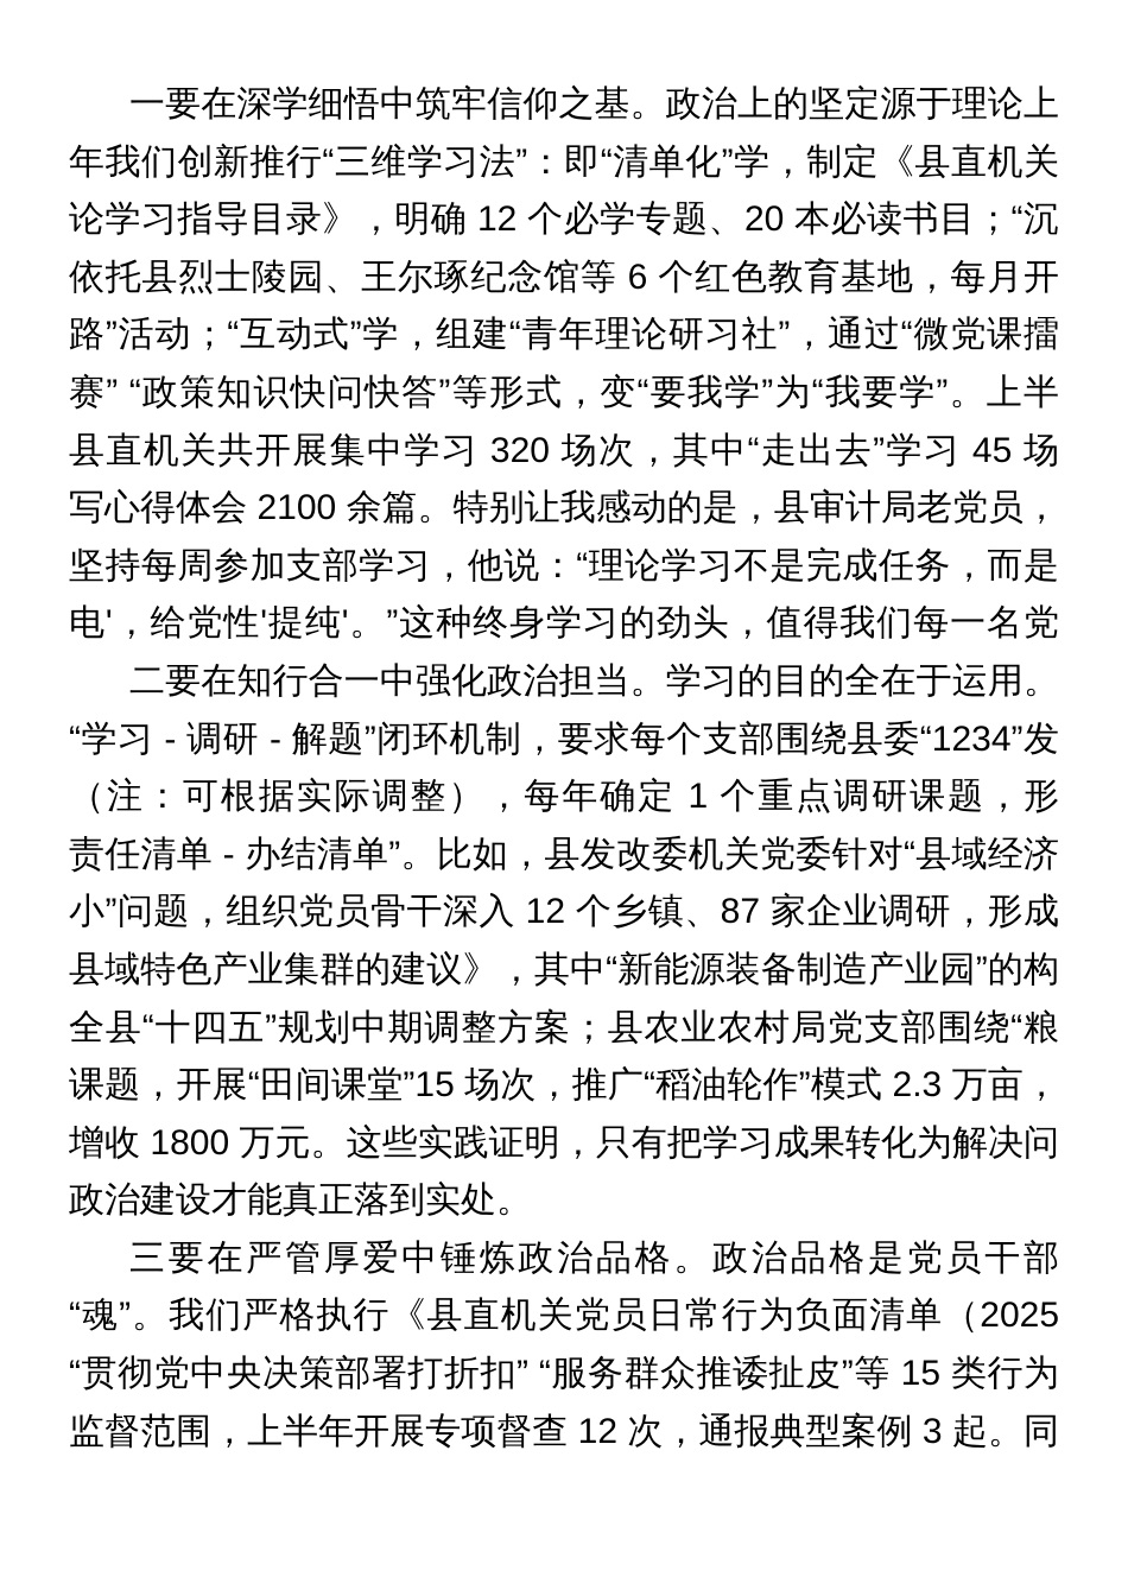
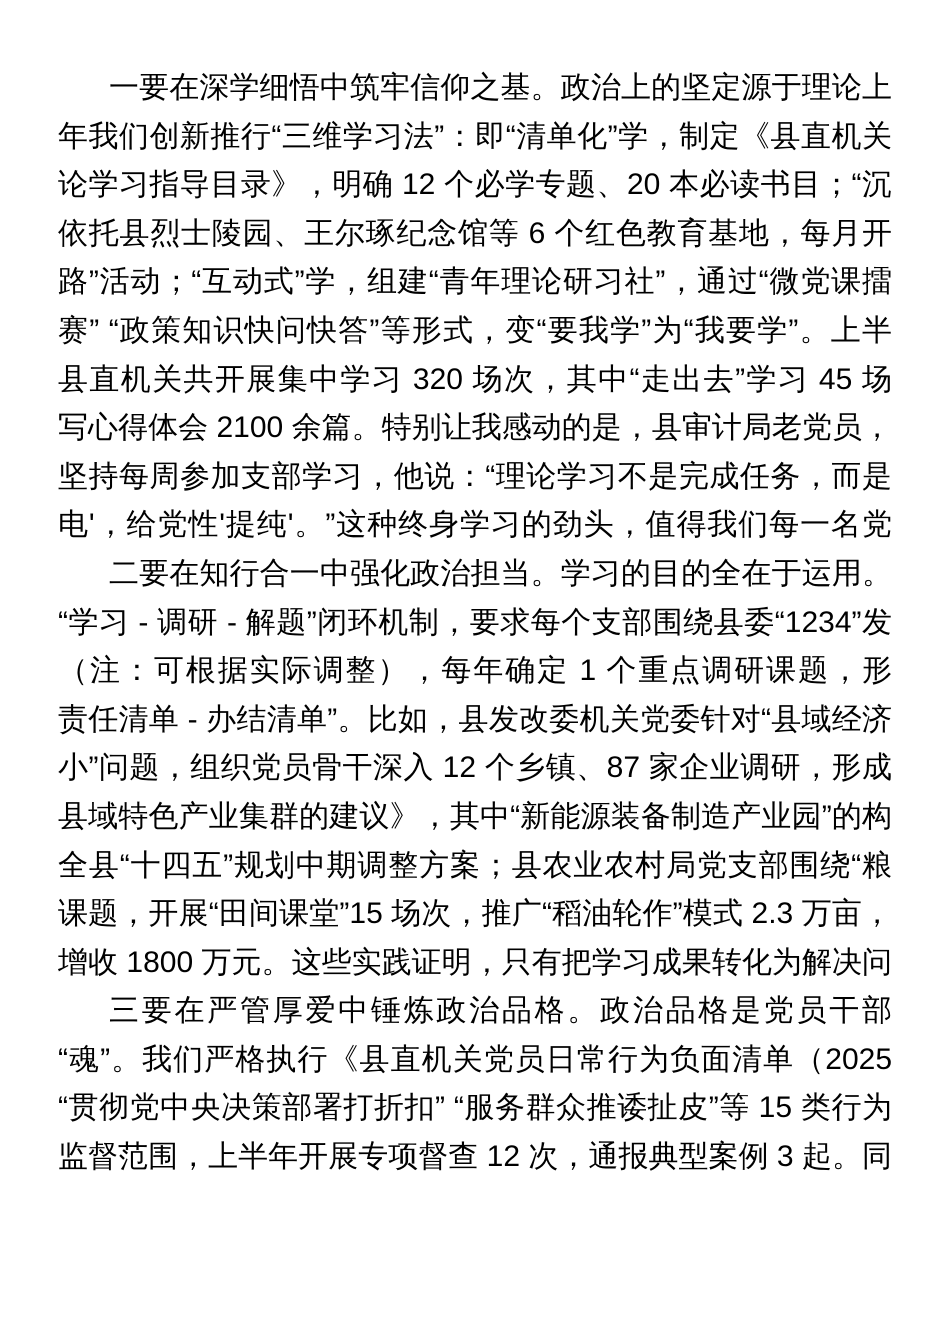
  一要在深学细悟中筑牢信仰之基。政治上的坚定源于理论上
  年我们创新推行“三维学习法”：即“清单化”学，制定《县直机关
  论学习指导目录》，明确 12 个必学专题、20 本必读书目；“沉
  依托县烈士陵园、王尔琢纪念馆等 6 个红色教育基地，每月开
  路”活动；“互动式”学，组建“青年理论研习社”，通过“微党课擂
  赛” “政策知识快问快答”等形式，变“要我学”为“我要学”。上半
  县直机关共开展集中学习 320 场次，其中“走出去”学习 45 场
  写心得体会 2100 余篇。特别让我感动的是，县审计局老党员，
  坚持每周参加支部学习，他说：“理论学习不是完成任务，而是
  电'，给党性'提纯'。”这种终身学习的劲头，值得我们每一名党
  二要在知行合一中强化政治担当。学习的目的全在于运用。
  “学习 - 调研 - 解题”闭环机制，要求每个支部围绕县委“1234”发
  （注：可根据实际调整），每年确定 1 个重点调研课题，形
  责任清单 - 办结清单”。比如，县发改委机关党委针对“县域经济
  小”问题，组织党员骨干深入 12 个乡镇、87 家企业调研，形成
  县域特色产业集群的建议》，其中“新能源装备制造产业园”的构
  全县“十四五”规划中期调整方案；县农业农村局党支部围绕“粮
  课题，开展“田间课堂”15 场次，推广“稻油轮作”模式 2.3 万亩，
  增收 1800 万元。这些实践证明，只有把学习成果转化为解决问
- 政治建设才能真正落到实处。
  三要在严管厚爱中锤炼政治品格。政治品格是党员干部
  “魂”。我们严格执行《县直机关党员日常行为负面清单（2025
  “贯彻党中央决策部署打折扣” “服务群众推诿扯皮”等 15 类行为
  监督范围，上半年开展专项督查 12 次，通报典型案例 3 起。同
